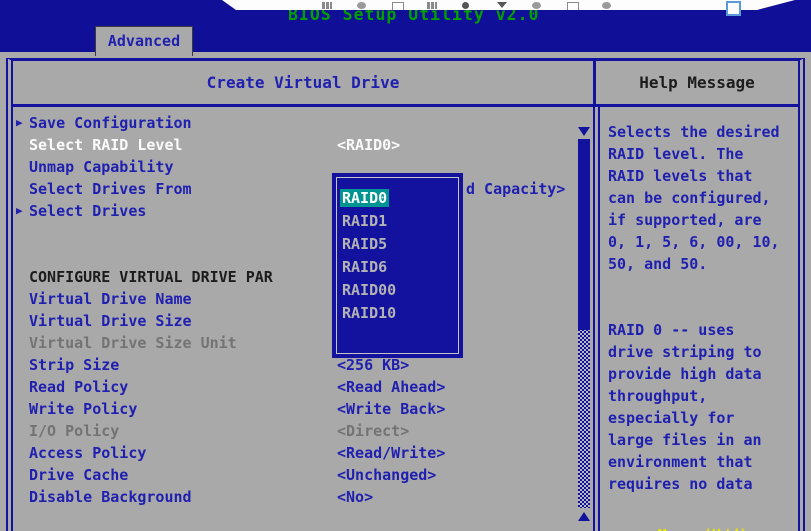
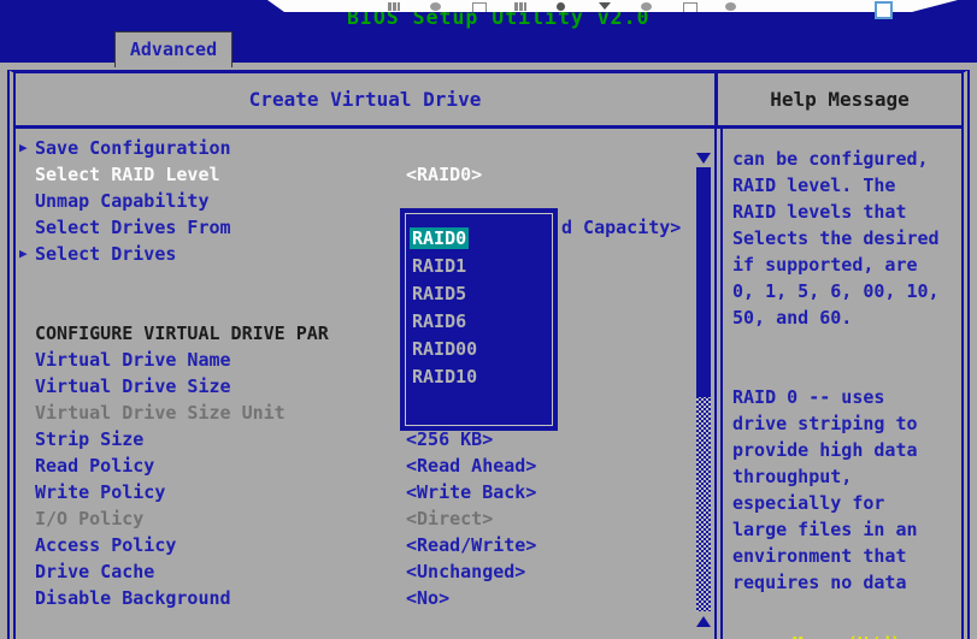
  BIOS Setup Utility v2.0
  Advanced
  Create Virtual Drive
  Help Message
  ▶
  Save Configuration
  Select RAID Level
  <RAID0>
  Unmap Capability
  Select Drives From
  d Capacity>
  ▶
  Select Drives
  CONFIGURE VIRTUAL DRIVE PAR
  Virtual Drive Name
  Virtual Drive Size
  Virtual Drive Size Unit
  Strip Size
  <256 KB>
  Read Policy
  <Read Ahead>
  Write Policy
  <Write Back>
  I/O Policy
  <Direct>
  Access Policy
  <Read/Write>
  Drive Cache
  <Unchanged>
  Disable Background
  <No>
- Selects the desired
+ can be configured,
  RAID level. The
  RAID levels that
- can be configured,
+ Selects the desired
  if supported, are
  0, 1, 5, 6, 00, 10,
- 50, and 50.
+ 50, and 60.
  RAID 0 -- uses
  drive striping to
  provide high data
  throughput,
  especially for
  large files in an
  environment that
  requires no data
  RAID0
  RAID1
  RAID5
  RAID6
  RAID00
  RAID10
